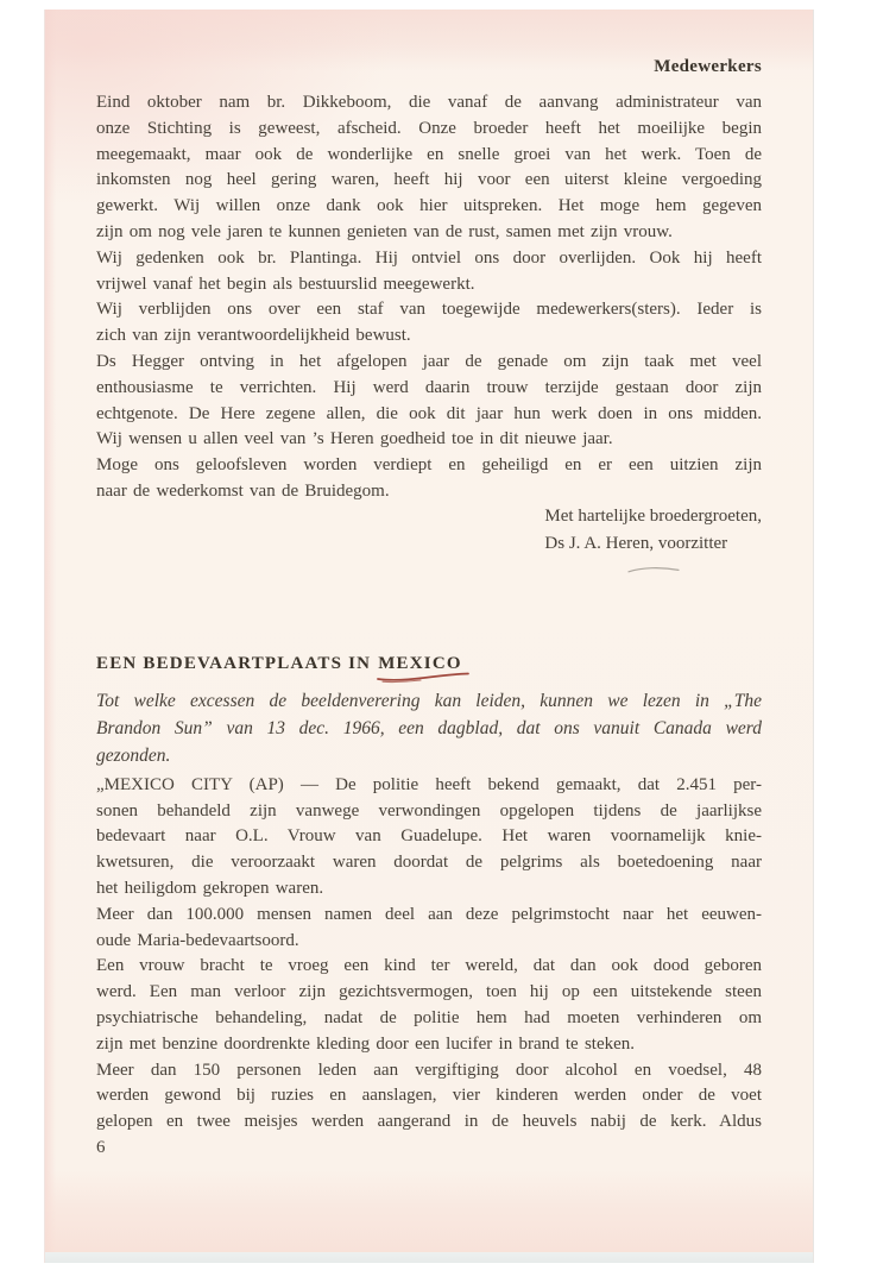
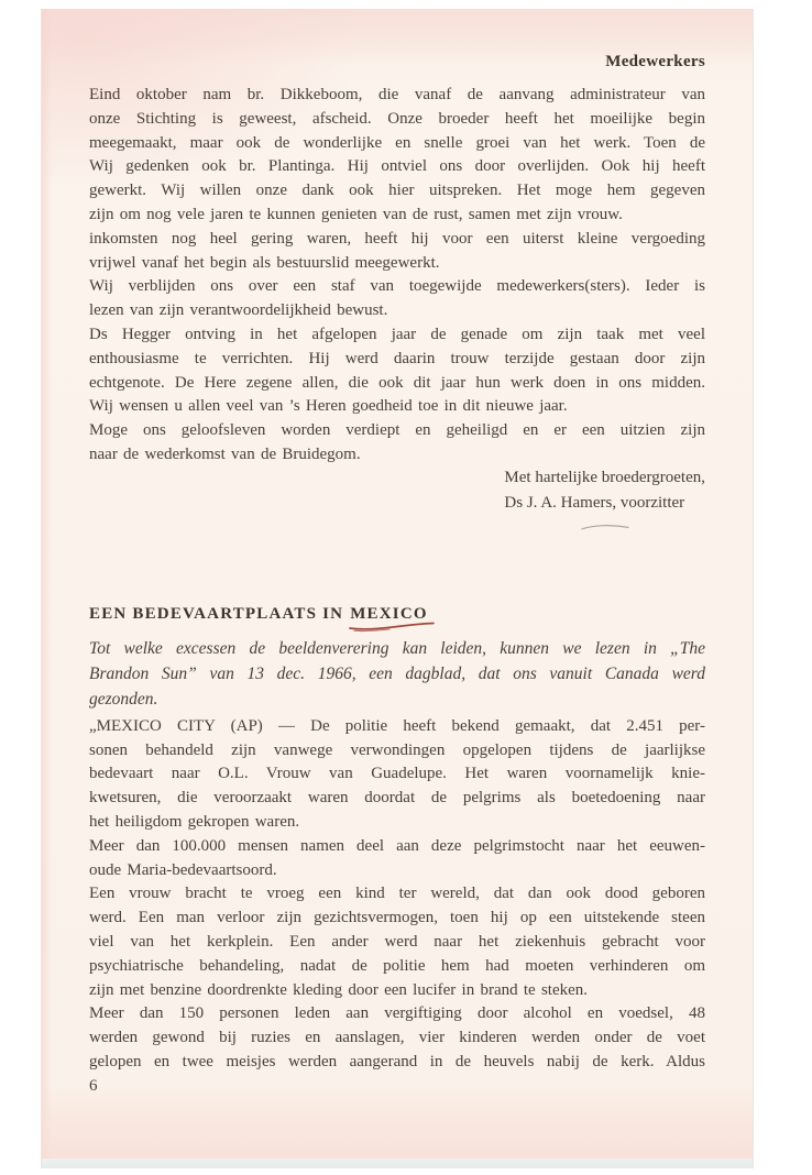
  Medewerkers
  Eind oktober nam br. Dikkeboom, die vanaf de aanvang administrateur van
  onze Stichting is geweest, afscheid. Onze broeder heeft het moeilijke begin
  meegemaakt, maar ook de wonderlijke en snelle groei van het werk. Toen de
- inkomsten nog heel gering waren, heeft hij voor een uiterst kleine vergoeding
+ Wij gedenken ook br. Plantinga. Hij ontviel ons door overlijden. Ook hij heeft
  gewerkt. Wij willen onze dank ook hier uitspreken. Het moge hem gegeven
  zijn om nog vele jaren te kunnen genieten van de rust, samen met zijn vrouw.
- Wij gedenken ook br. Plantinga. Hij ontviel ons door overlijden. Ook hij heeft
+ inkomsten nog heel gering waren, heeft hij voor een uiterst kleine vergoeding
  vrijwel vanaf het begin als bestuurslid meegewerkt.
  Wij verblijden ons over een staf van toegewijde medewerkers(sters). Ieder is
- zich van zijn verantwoordelijkheid bewust.
+ lezen van zijn verantwoordelijkheid bewust.
  Ds Hegger ontving in het afgelopen jaar de genade om zijn taak met veel
  enthousiasme te verrichten. Hij werd daarin trouw terzijde gestaan door zijn
  echtgenote. De Here zegene allen, die ook dit jaar hun werk doen in ons midden.
  Wij wensen u allen veel van ’s Heren goedheid toe in dit nieuwe jaar.
  Moge ons geloofsleven worden verdiept en geheiligd en er een uitzien zijn
  naar de wederkomst van de Bruidegom.
  Met hartelijke broedergroeten,
- Ds J. A. Heren, voorzitter
+ Ds J. A. Hamers, voorzitter
  EEN BEDEVAARTPLAATS IN MEXICO
  Tot welke excessen de beeldenverering kan leiden, kunnen we lezen in „The
  Brandon Sun” van 13 dec. 1966, een dagblad, dat ons vanuit Canada werd
  gezonden.
  „MEXICO CITY (AP) — De politie heeft bekend gemaakt, dat 2.451 per-
  sonen behandeld zijn vanwege verwondingen opgelopen tijdens de jaarlijkse
  bedevaart naar O.L. Vrouw van Guadelupe. Het waren voornamelijk knie-
  kwetsuren, die veroorzaakt waren doordat de pelgrims als boetedoening naar
  het heiligdom gekropen waren.
  Meer dan 100.000 mensen namen deel aan deze pelgrimstocht naar het eeuwen-
  oude Maria-bedevaartsoord.
  Een vrouw bracht te vroeg een kind ter wereld, dat dan ook dood geboren
  werd. Een man verloor zijn gezichtsvermogen, toen hij op een uitstekende steen
+ viel van het kerkplein. Een ander werd naar het ziekenhuis gebracht voor
  psychiatrische behandeling, nadat de politie hem had moeten verhinderen om
  zijn met benzine doordrenkte kleding door een lucifer in brand te steken.
  Meer dan 150 personen leden aan vergiftiging door alcohol en voedsel, 48
  werden gewond bij ruzies en aanslagen, vier kinderen werden onder de voet
  gelopen en twee meisjes werden aangerand in de heuvels nabij de kerk. Aldus
  6
